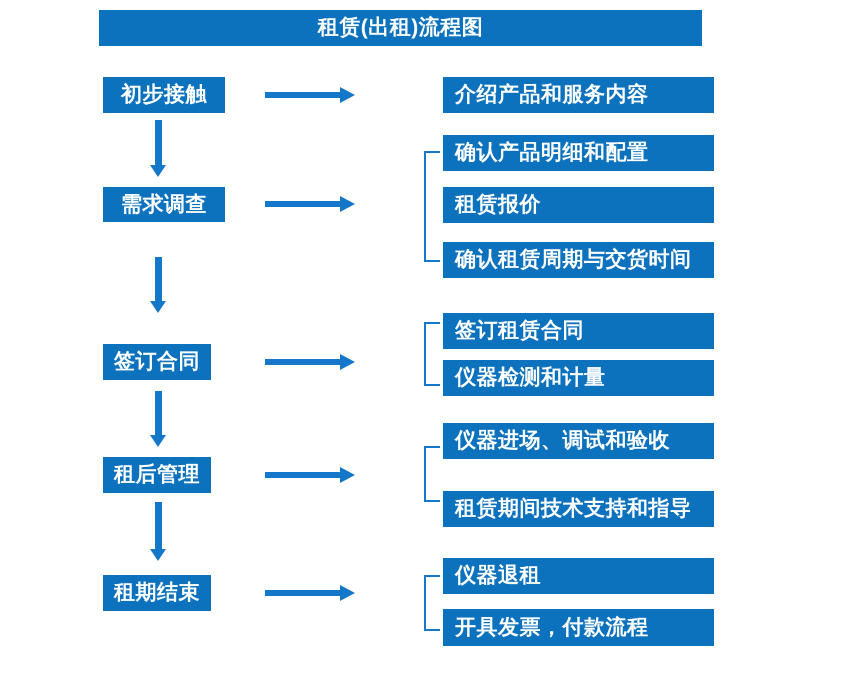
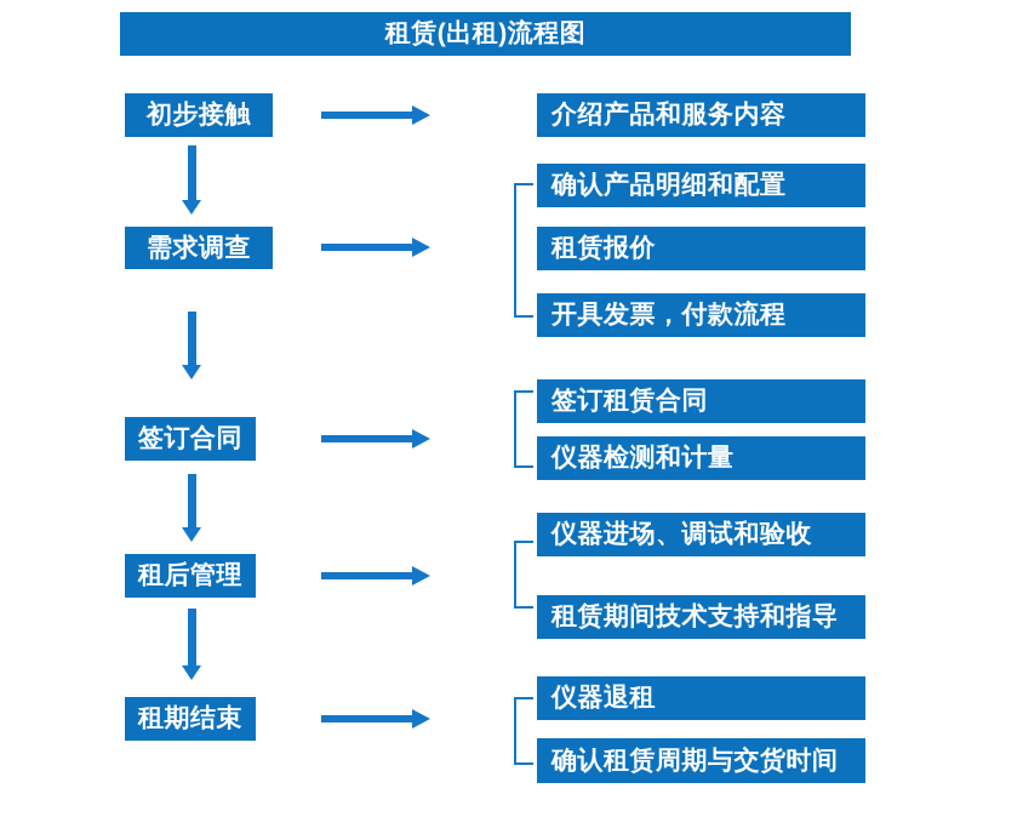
  租赁(出租)流程图
  初步接触
  需求调查
  签订合同
  租后管理
  租期结束
  介绍产品和服务内容
  确认产品明细和配置
  租赁报价
- 确认租赁周期与交货时间
+ 开具发票，付款流程
  签订租赁合同
  仪器检测和计量
  仪器进场、调试和验收
  租赁期间技术支持和指导
  仪器退租
- 开具发票，付款流程
+ 确认租赁周期与交货时间
